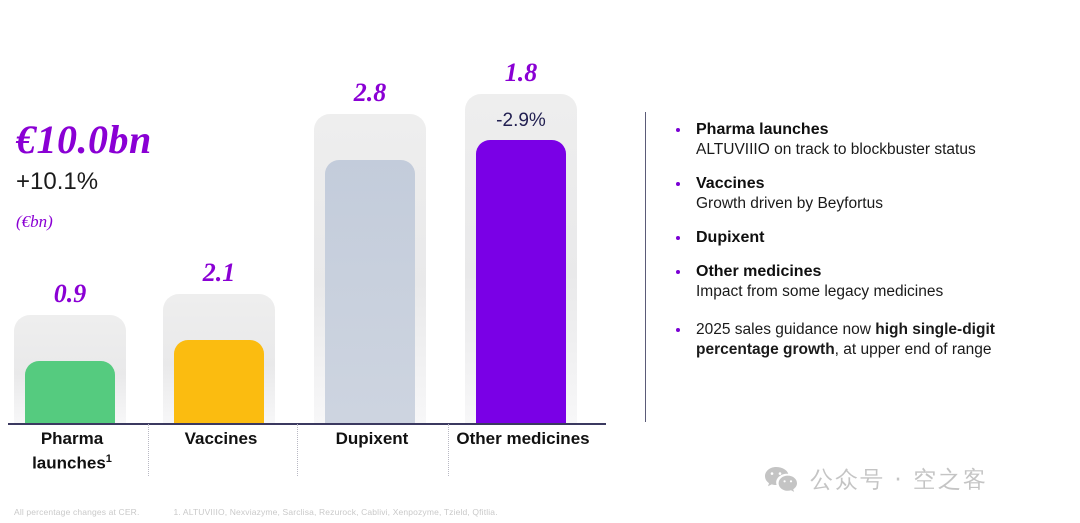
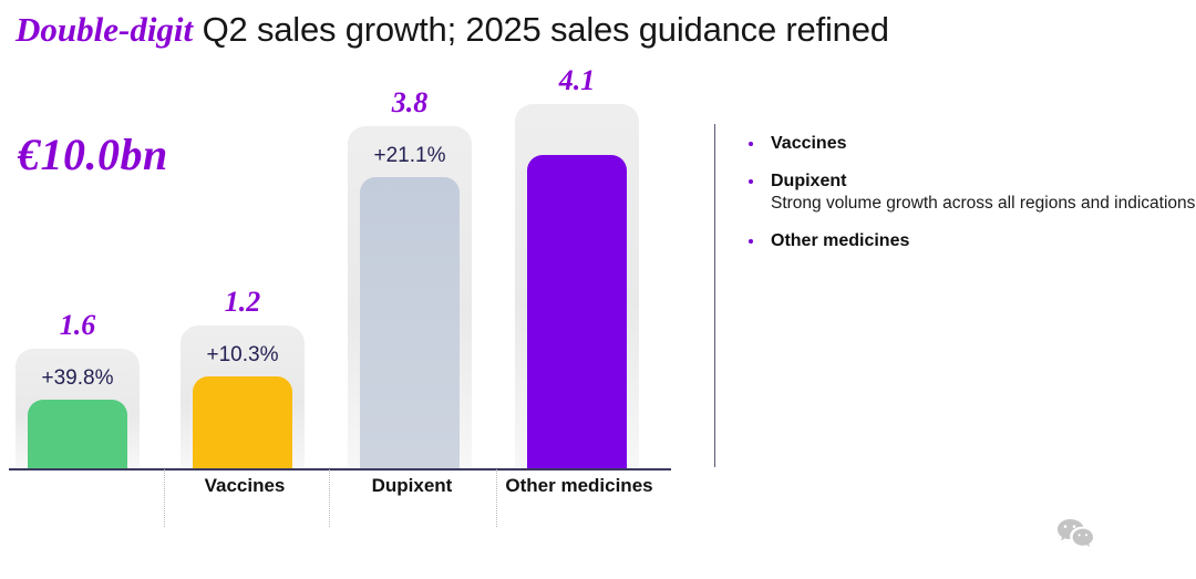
+ Double-digit Q2 sales growth; 2025 sales guidance refined
  €10.0bn
- +10.1%
- (€bn)
- 0.9
+ 1.6
+ +39.8%
- 2.1
+ 1.2
+ +10.3%
- 2.8
+ 3.8
+ +21.1%
- 1.8
+ 4.1
- -2.9%
- Pharma launches1
  Vaccines
  Dupixent
  Other medicines
- Pharma launches
- ALTUVIIIO on track to blockbuster status
  Vaccines
- Growth driven by Beyfortus
  Dupixent
+ Strong volume growth across all regions and indications
  Other medicines
- Impact from some legacy medicines
- 2025 sales guidance now high single-digit percentage growth, at upper end of range
- All percentage changes at CER. 1. ALTUVIIIO, Nexviazyme, Sarclisa, Rezurock, Cablivi, Xenpozyme, Tzield, Qfitlia.
- 公众号 · 空之客
